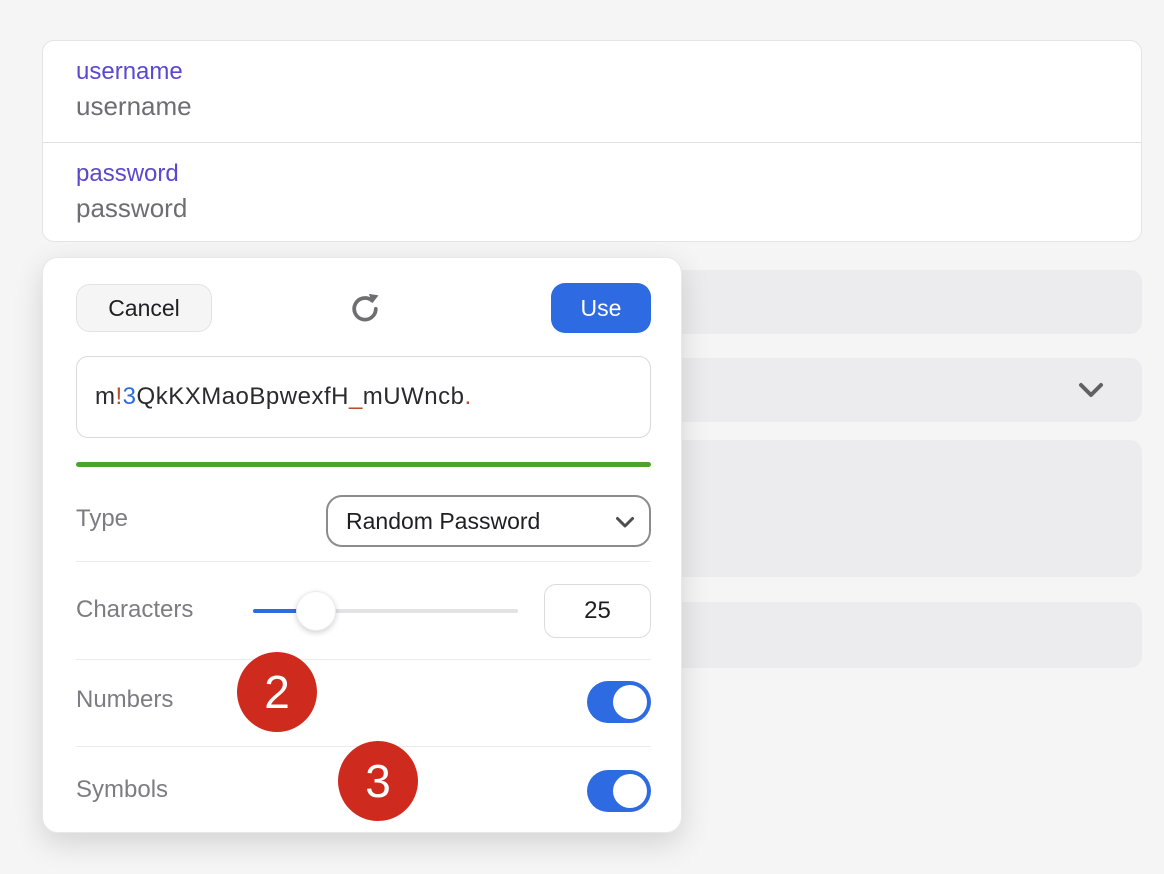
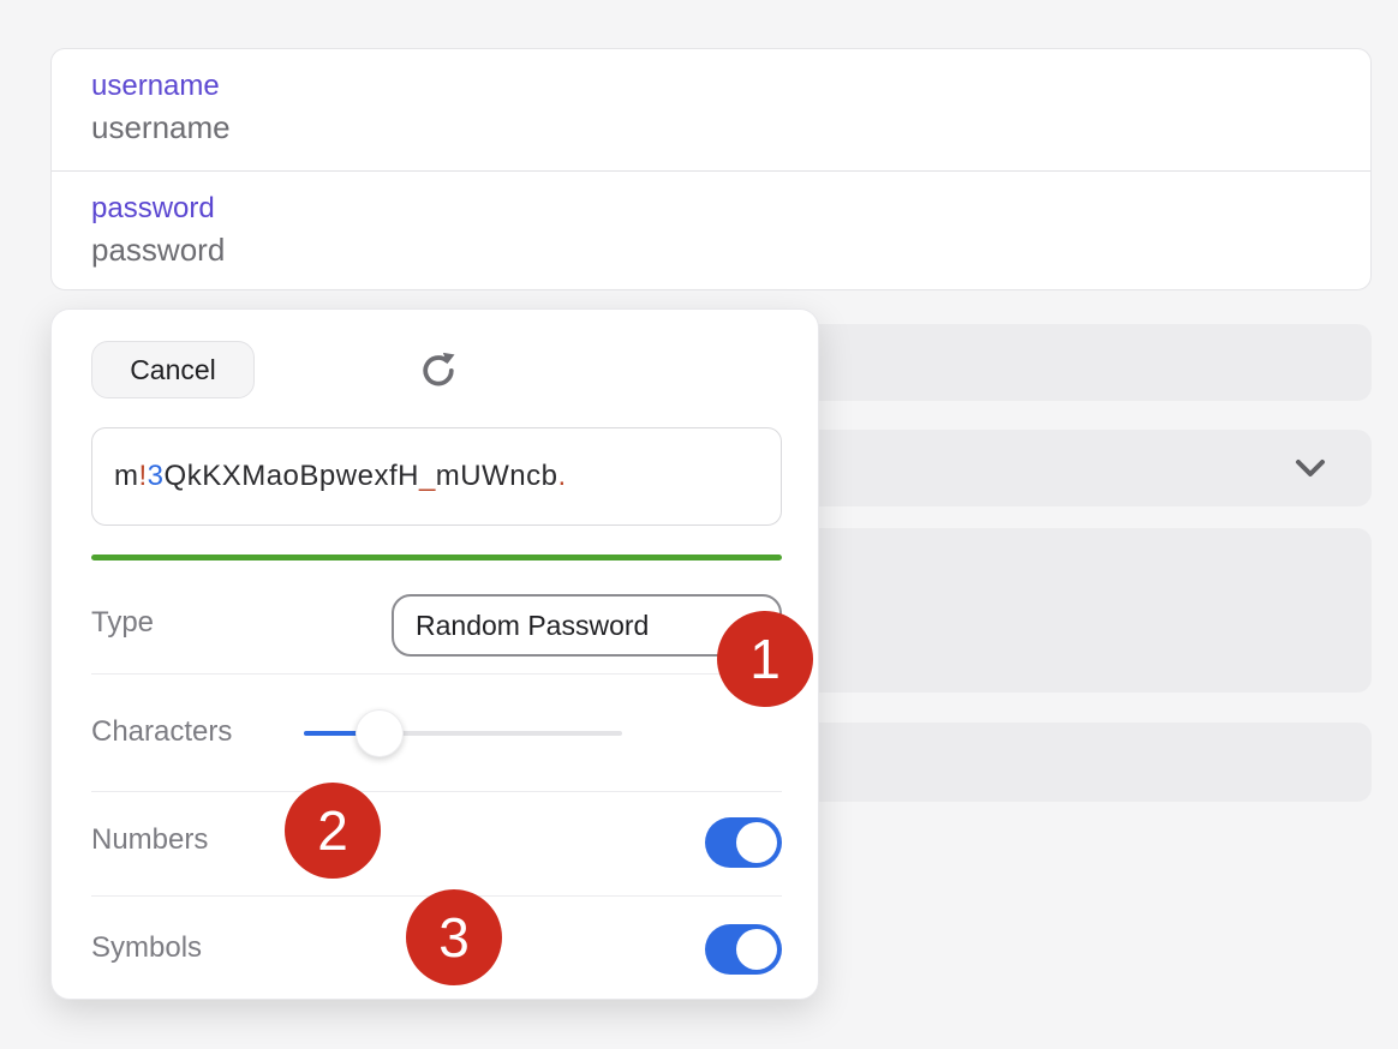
  username
  username
  password
  password
  Cancel
- Use
  m
  !
  3
  QkKXMaoBpwexfH
  _
  mUWncb
  .
  Type
  Random Password
  Characters
- 25
  Numbers
  Symbols
+ 1
  2
  3
